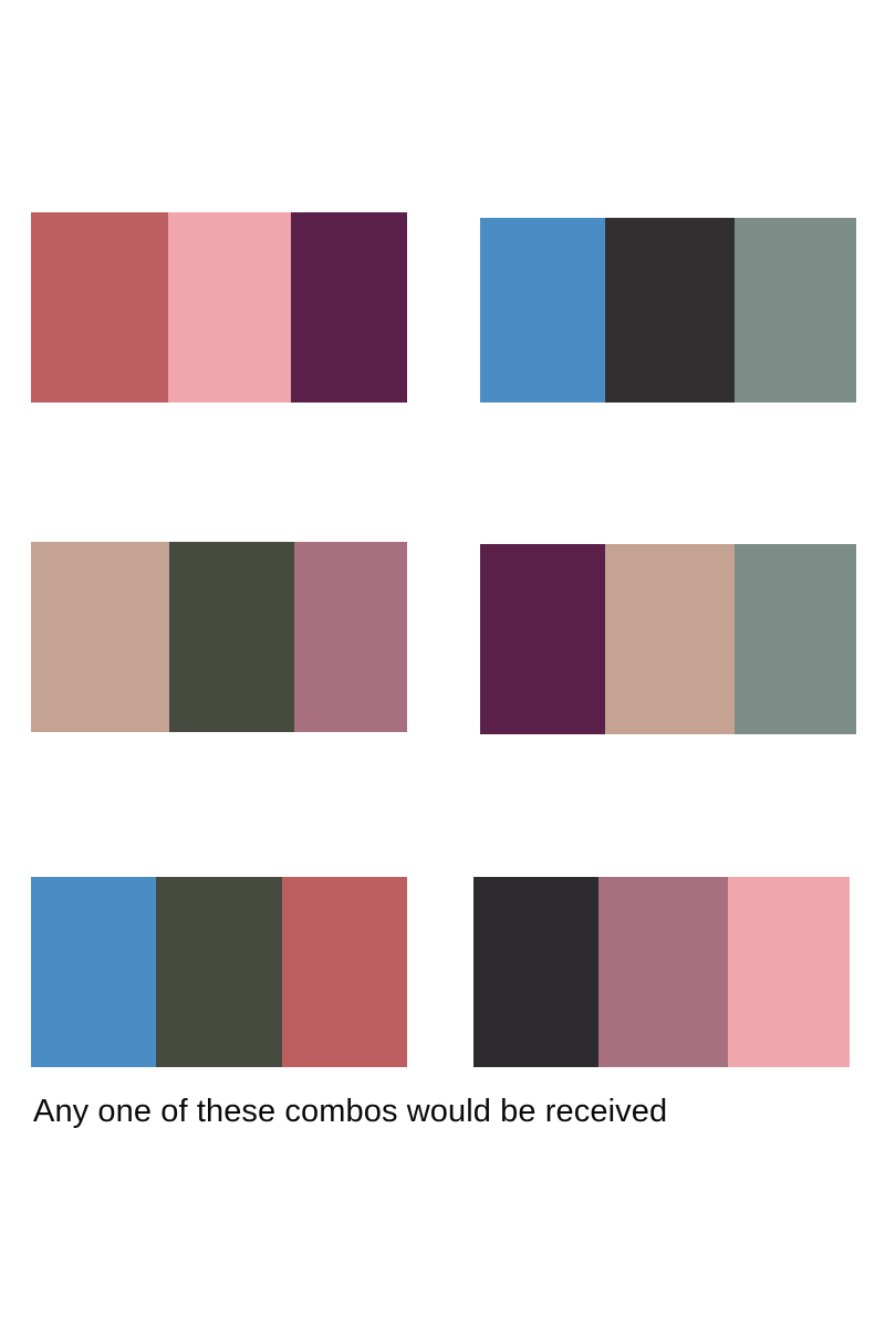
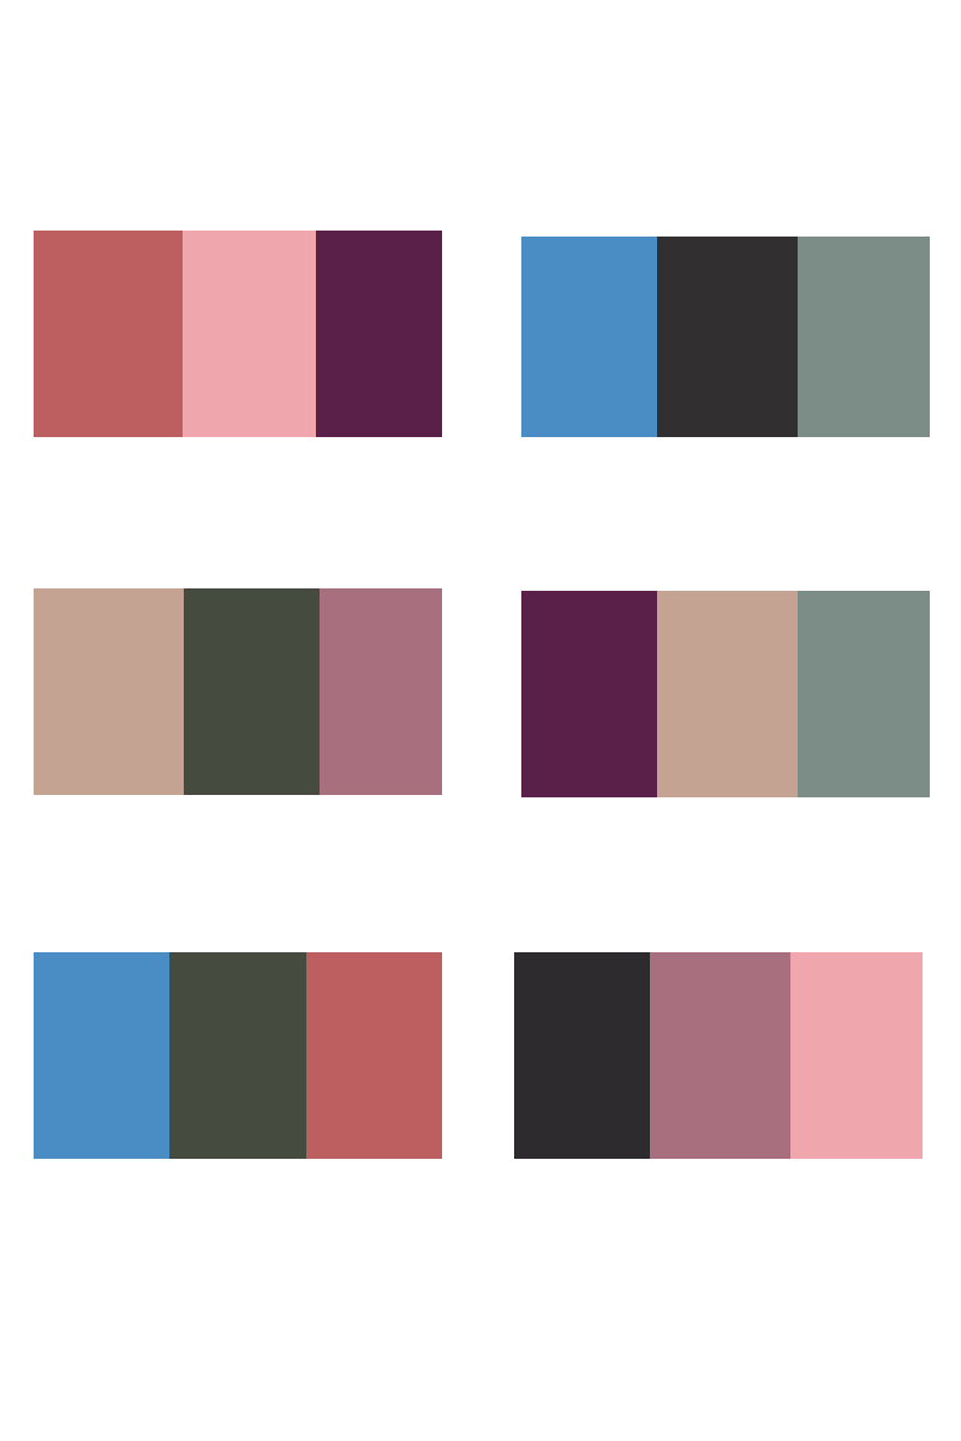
- Any one of these combos would be received
